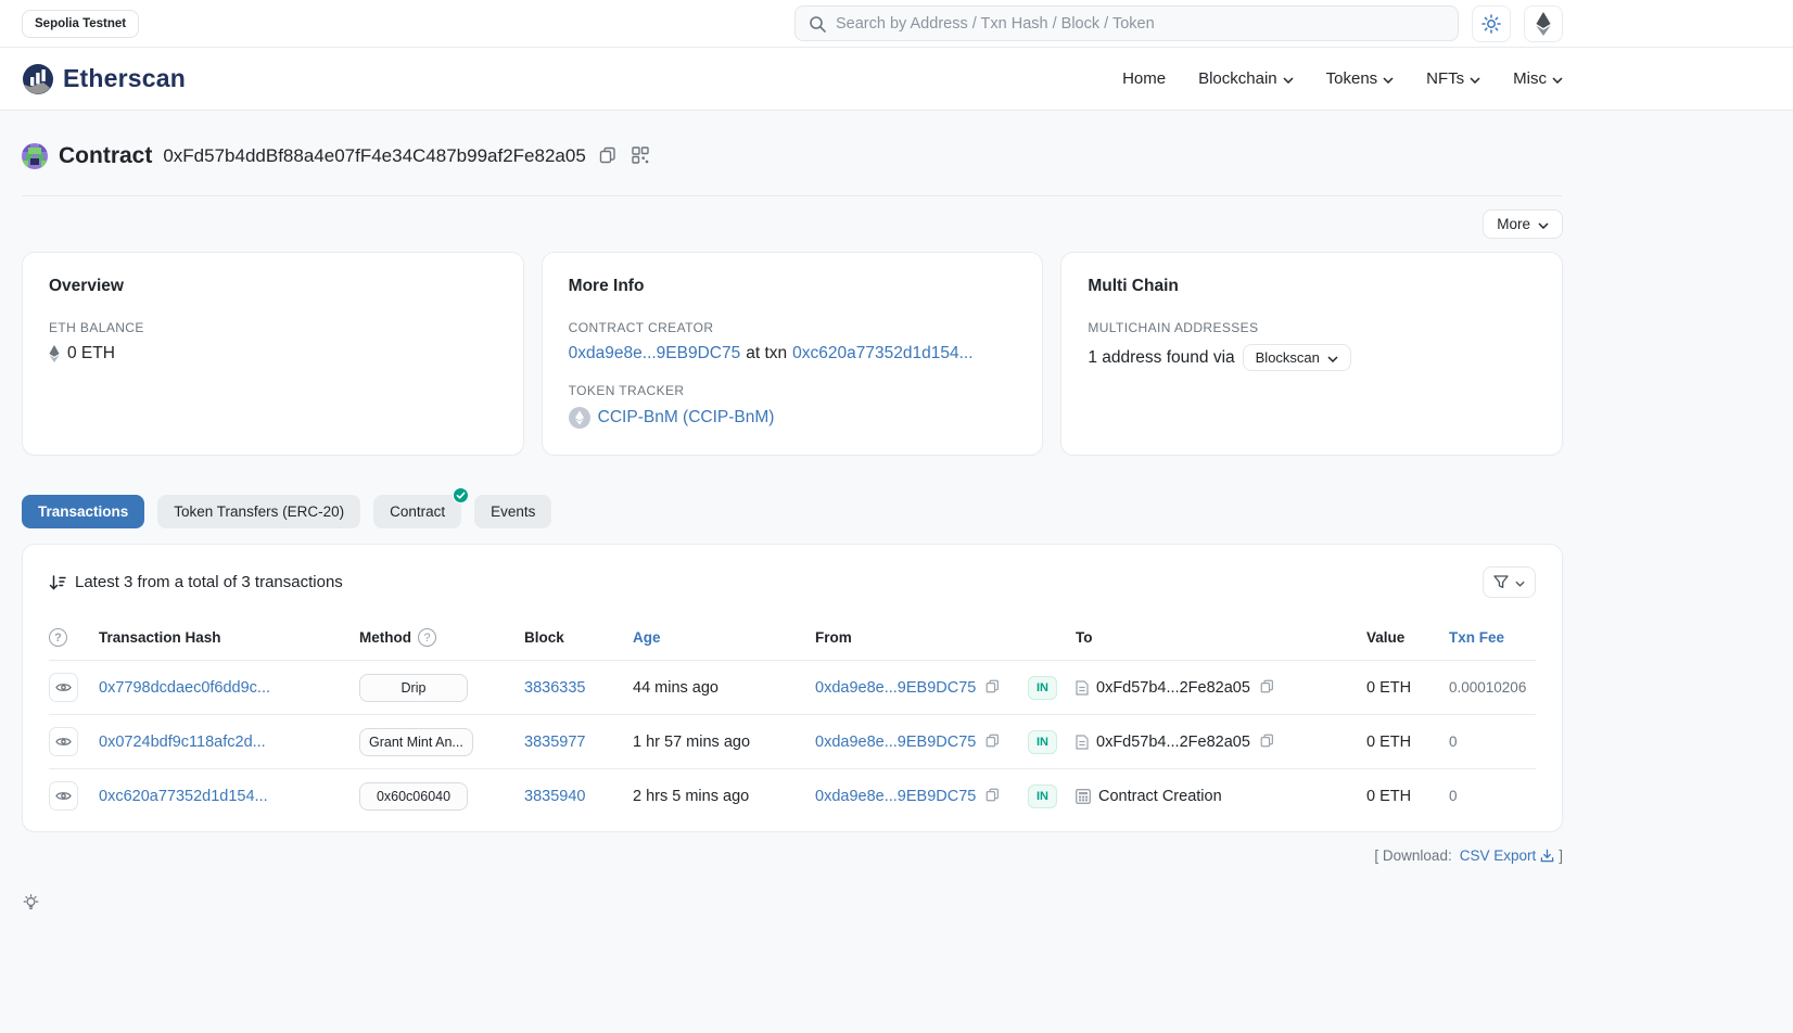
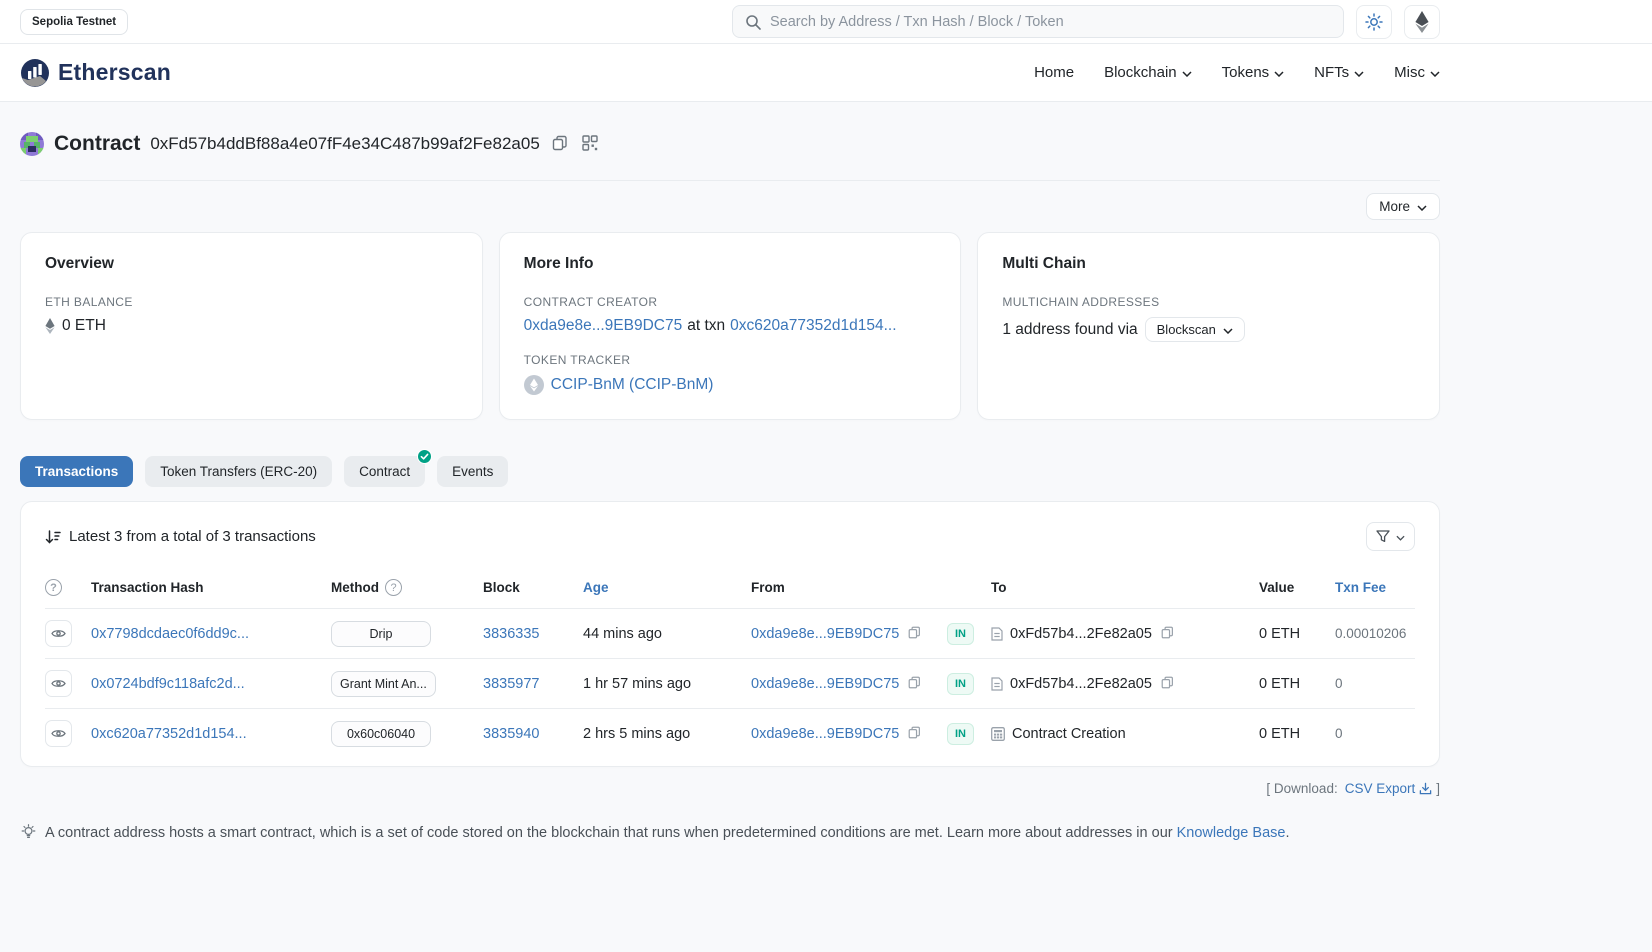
  Sepolia Testnet
  Search by Address / Txn Hash / Block / Token
  Etherscan
  Home
  Blockchain
  Tokens
  NFTs
  Misc
  Contract
  0xFd57b4ddBf88a4e07fF4e34C487b99af2Fe82a05
  More
  Overview
  ETH BALANCE
  0 ETH
  More Info
  CONTRACT CREATOR
  0xda9e8e...9EB9DC75
  at txn
  0xc620a77352d1d154...
  TOKEN TRACKER
  CCIP-BnM (CCIP-BnM)
  Multi Chain
  MULTICHAIN ADDRESSES
  1 address found via
  Blockscan
  Transactions
  Token Transfers (ERC-20)
  Contract
  Events
  Latest 3 from a total of 3 transactions
  ?
  Transaction Hash
  Method
  ?
  Block
  Age
  From
  To
  Value
  Txn Fee
  0x7798dcdaec0f6dd9c...
  Drip
  3836335
  44 mins ago
  0xda9e8e...9EB9DC75
  IN
  0xFd57b4...2Fe82a05
  0 ETH
  0.00010206
  0x0724bdf9c118afc2d...
  Grant Mint An...
  3835977
  1 hr 57 mins ago
  0xda9e8e...9EB9DC75
  IN
  0xFd57b4...2Fe82a05
  0 ETH
  0
  0xc620a77352d1d154...
  0x60c06040
  3835940
  2 hrs 5 mins ago
  0xda9e8e...9EB9DC75
  IN
  Contract Creation
  0 ETH
  0
  [ Download:
  CSV Export
  ]
+ A contract address hosts a smart contract, which is a set of code stored on the blockchain that runs when predetermined conditions are met. Learn more about addresses in our Knowledge Base.
